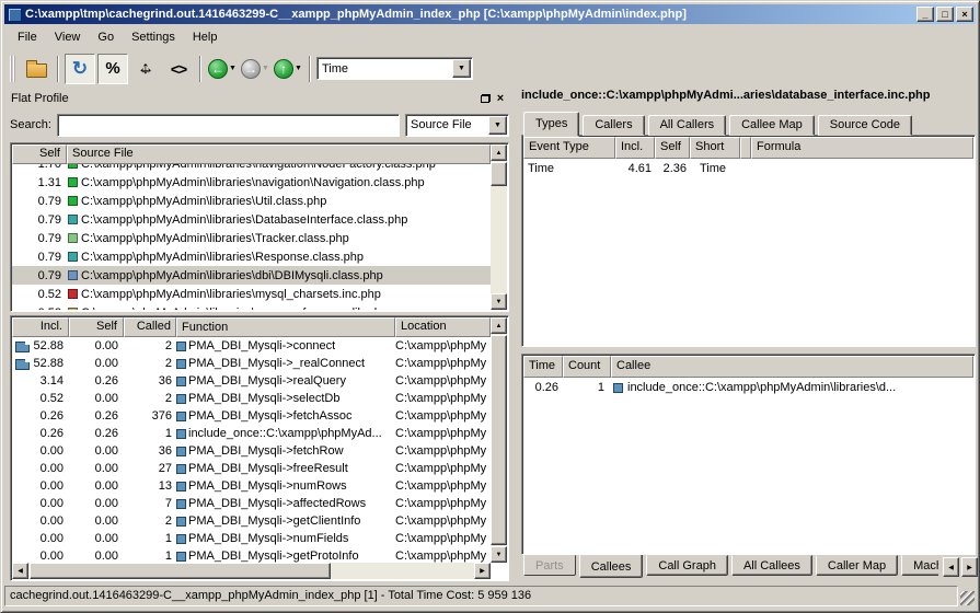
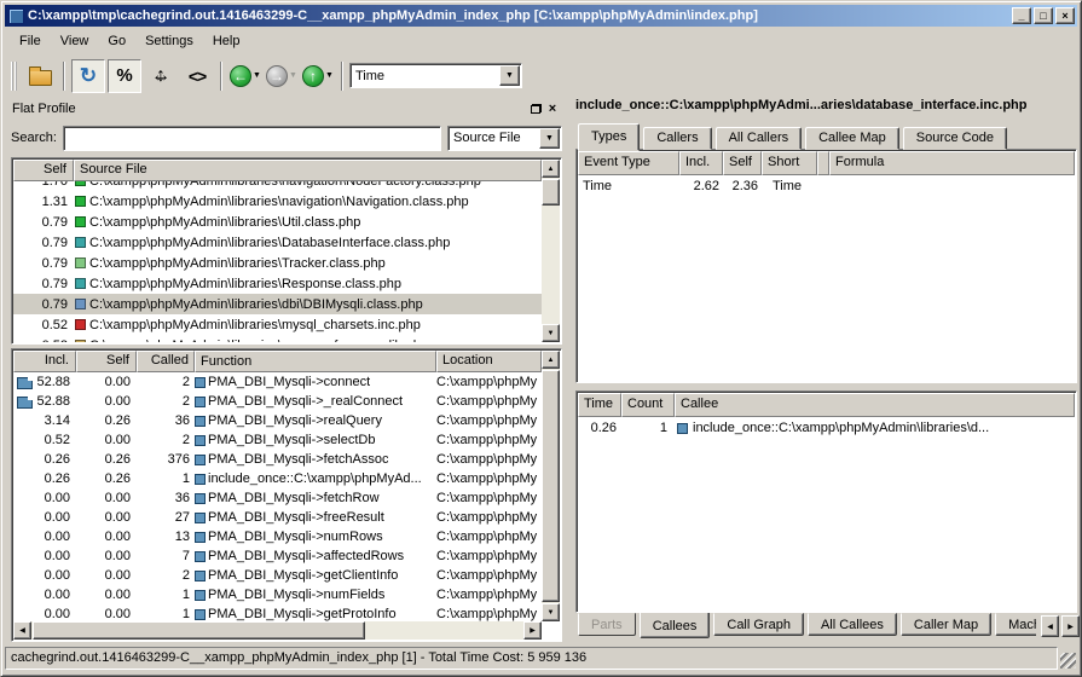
  C:\xampp\tmp\cachegrind.out.1416463299-C__xampp_phpMyAdmin_index_php [C:\xampp\phpMyAdmin\index.php]
  _
  □
  ×
  File
  View
  Go
  Settings
  Help
  ↻
  %
  ↔
  ↕
  <>
  ←
  →
  ↑
  Time
  Flat Profile
  ×
  Search:
  Source File
  Self
  Source File
  1.70
  C:\xampp\phpMyAdmin\libraries\navigation\NodeFactory.class.php
  1.31
  C:\xampp\phpMyAdmin\libraries\navigation\Navigation.class.php
  0.79
  C:\xampp\phpMyAdmin\libraries\Util.class.php
  0.79
  C:\xampp\phpMyAdmin\libraries\DatabaseInterface.class.php
  0.79
  C:\xampp\phpMyAdmin\libraries\Tracker.class.php
  0.79
  C:\xampp\phpMyAdmin\libraries\Response.class.php
  0.79
  C:\xampp\phpMyAdmin\libraries\dbi\DBIMysqli.class.php
  0.52
  C:\xampp\phpMyAdmin\libraries\mysql_charsets.inc.php
  Incl.
  Self
  Called
  Function
  Location
  52.88
  0.00
  2
  PMA_DBI_Mysqli->connect
  C:\xampp\phpMy
  52.88
  0.00
  2
  PMA_DBI_Mysqli->_realConnect
  C:\xampp\phpMy
  3.14
  0.26
  36
  PMA_DBI_Mysqli->realQuery
  C:\xampp\phpMy
  0.52
  0.00
  2
  PMA_DBI_Mysqli->selectDb
  C:\xampp\phpMy
  0.26
  0.26
  376
  PMA_DBI_Mysqli->fetchAssoc
  C:\xampp\phpMy
  0.26
  0.26
  1
  include_once::C:\xampp\phpMyAd...
  C:\xampp\phpMy
  0.00
  0.00
  36
  PMA_DBI_Mysqli->fetchRow
  C:\xampp\phpMy
  0.00
  0.00
  27
  PMA_DBI_Mysqli->freeResult
  C:\xampp\phpMy
  0.00
  0.00
  13
  PMA_DBI_Mysqli->numRows
  C:\xampp\phpMy
  0.00
  0.00
  7
  PMA_DBI_Mysqli->affectedRows
  C:\xampp\phpMy
  0.00
  0.00
  2
  PMA_DBI_Mysqli->getClientInfo
  C:\xampp\phpMy
  0.00
  0.00
  1
  PMA_DBI_Mysqli->numFields
  C:\xampp\phpMy
  0.00
  0.00
  1
  PMA_DBI_Mysqli->getProtoInfo
  C:\xampp\phpMy
  include_once::C:\xampp\phpMyAdmi...aries\database_interface.inc.php
  Types
  Callers
  All Callers
  Callee Map
  Source Code
  Event Type
  Incl.
  Self
  Short
  Formula
  Time
- 4.61
+ 2.62
  2.36
  Time
  Time
  Count
  Callee
  0.26
  1
  include_once::C:\xampp\phpMyAdmin\libraries\d...
  Parts
  Callees
  Call Graph
  All Callees
  Caller Map
  cachegrind.out.1416463299-C__xampp_phpMyAdmin_index_php [1] - Total Time Cost: 5 959 136
